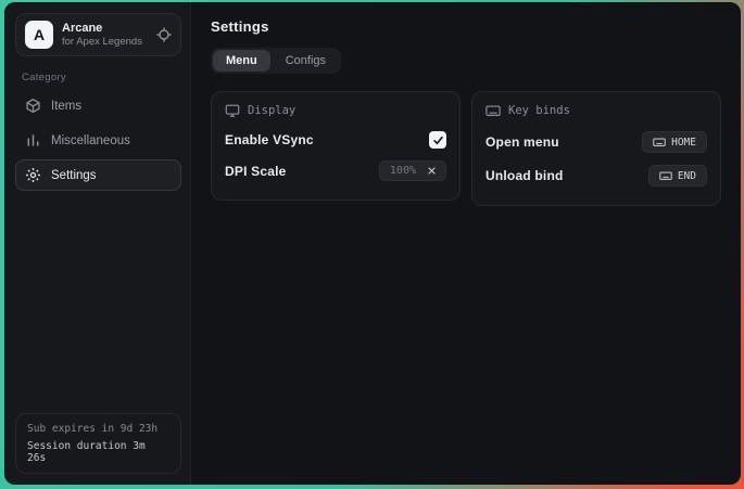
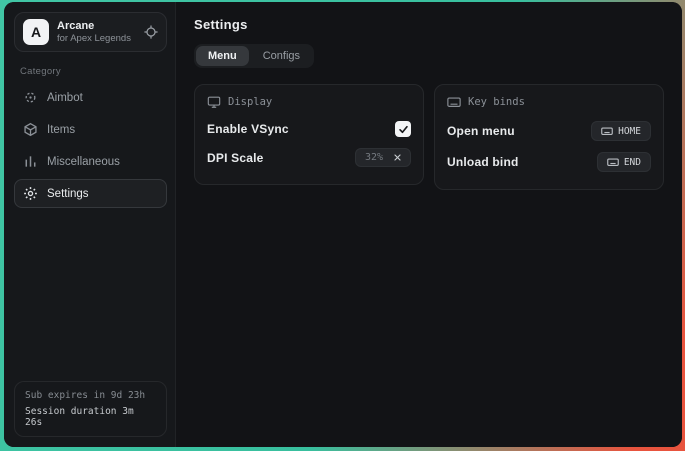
  A
  Arcane
  for Apex Legends
  Category
+ Aimbot
  Items
  Miscellaneous
  Settings
  Sub expires in 9d 23h
  Session duration 3m 26s
  Settings
  Menu
  Configs
  Display
  Enable VSync
  DPI Scale
- 100%
+ 32%
  Key binds
  Open menu
  HOME
  Unload bind
  END
